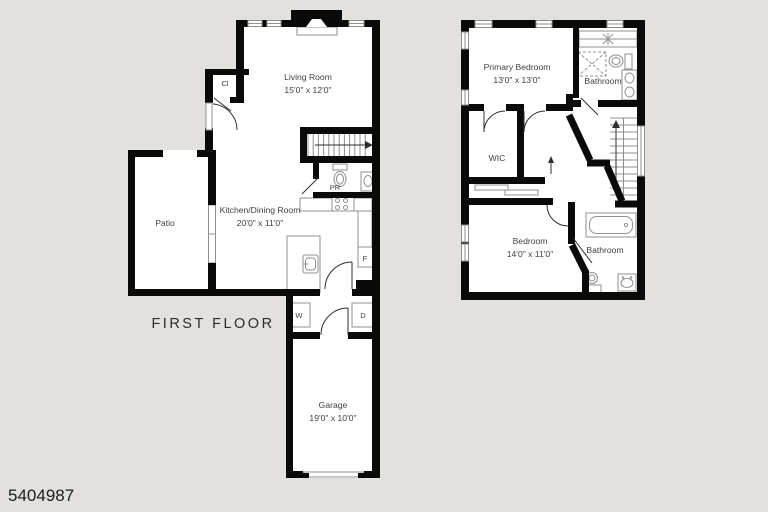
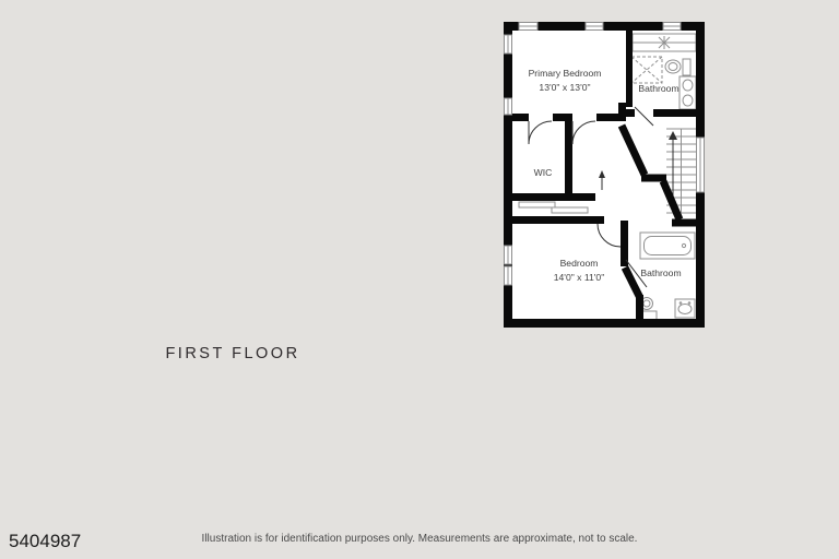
- Living Room
- 15'0" x 12'0"
- Kitchen/Dining Room
- 20'0" x 11'0"
- Patio
- Garage
- 19'0" x 10'0"
- Cl
- PR
- F
- W
- D
  Primary Bedroom
  13'0" x 13'0"
  Bathroom
  WIC
  Bedroom
  14'0" x 11'0"
  Bathroom
  FIRST FLOOR
  5404987
+ Illustration is for identification purposes only. Measurements are approximate, not to scale.
